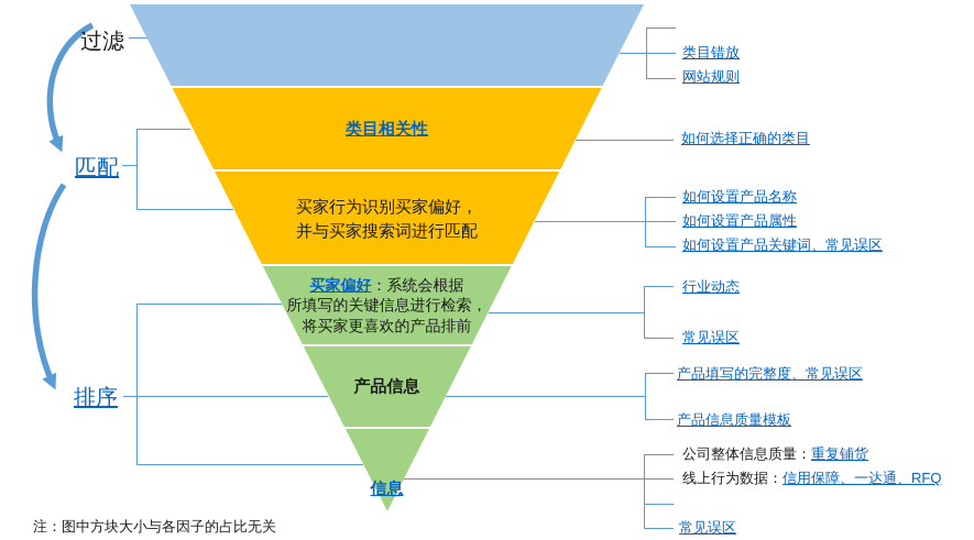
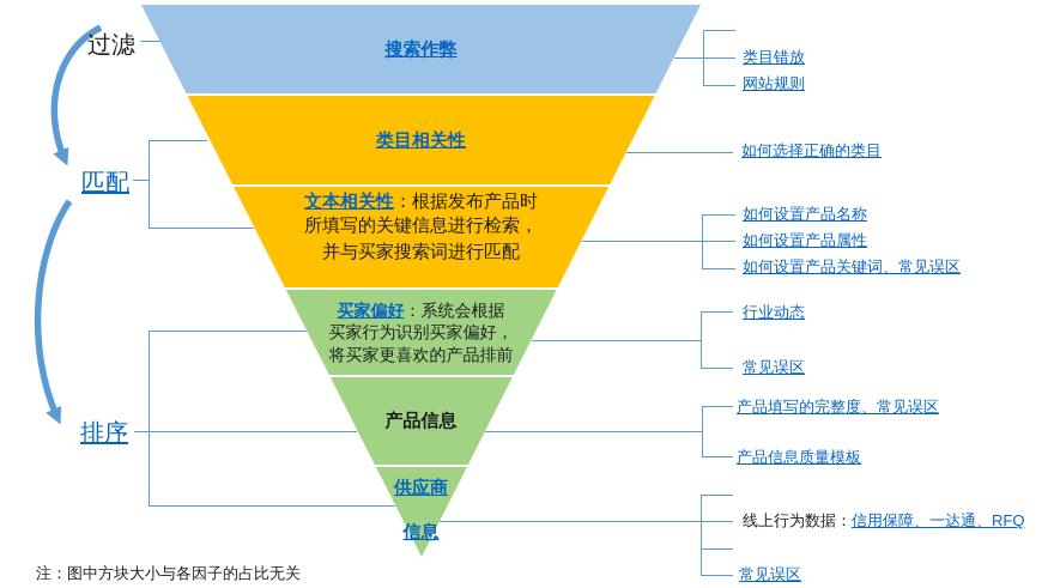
+ 搜索作弊
  类目相关性
+ 文本相关性：根据发布产品时
- 买家行为识别买家偏好，
+ 所填写的关键信息进行检索，
  并与买家搜索词进行匹配
  买家偏好：系统会根据
- 所填写的关键信息进行检索，
+ 买家行为识别买家偏好，
  将买家更喜欢的产品排前
  产品信息
+ 供应商
  信息
  过滤
  匹配
  排序
  类目错放
  网站规则
  如何选择正确的类目
  如何设置产品名称
  如何设置产品属性
  如何设置产品关键词、常见误区
  行业动态
  常见误区
  产品填写的完整度、常见误区
  产品信息质量模板
- 公司整体信息质量：重复铺货
  线上行为数据：信用保障、一达通、RFQ
  常见误区
  注：图中方块大小与各因子的占比无关
